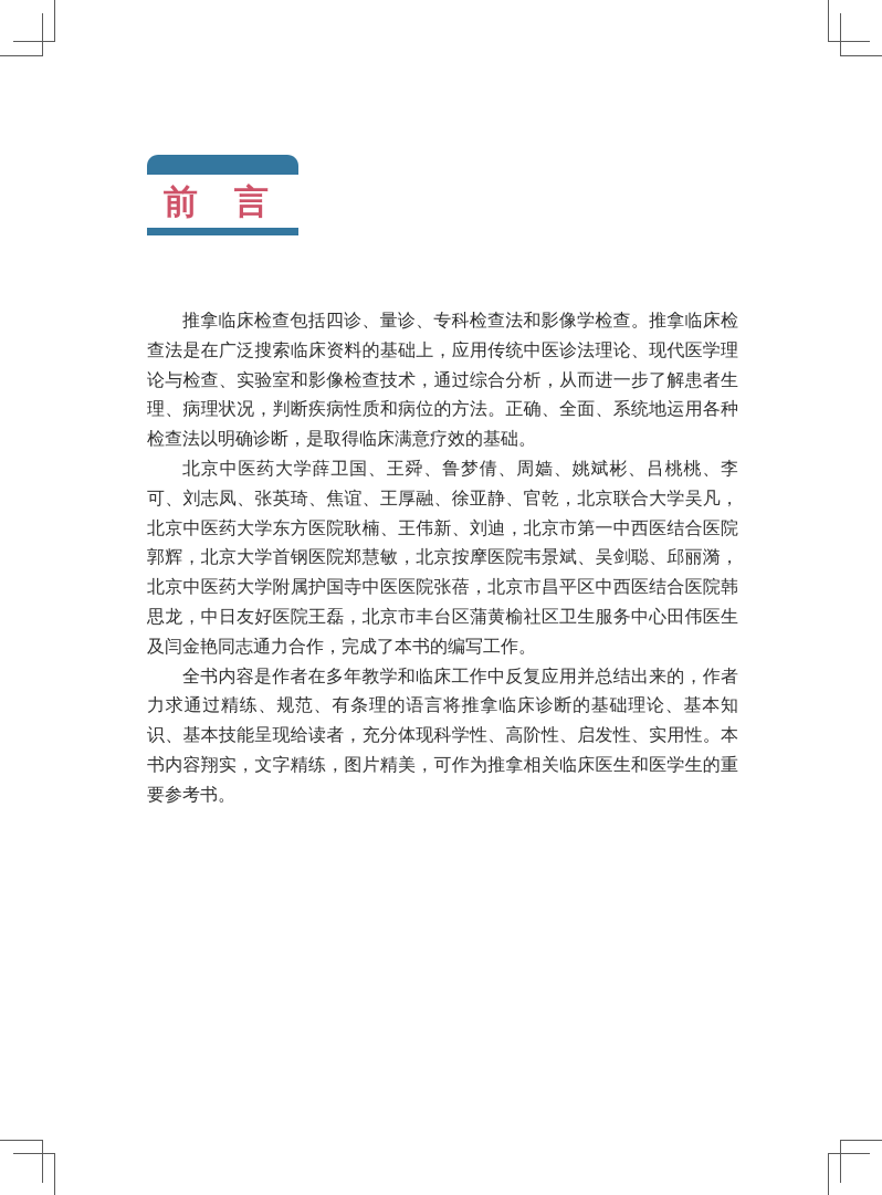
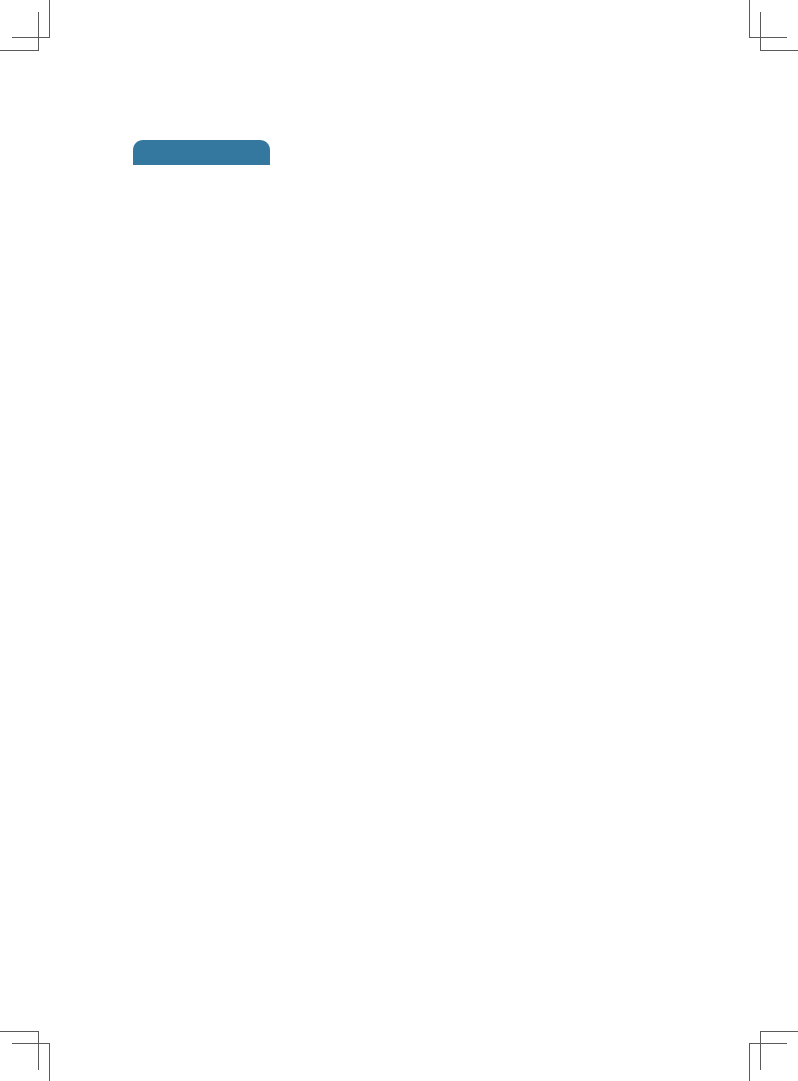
- 前 言
- 推拿临床检查包括四诊、量诊、专科检查法和影像学检查。推拿临床检查法是在广泛搜索临床资料的基础上，应用传统中医诊法理论、现代医学理论与检查、实验室和影像检查技术，通过综合分析，从而进一步了解患者生理、病理状况，判断疾病性质和病位的方法。正确、全面、系统地运用各种检查法以明确诊断，是取得临床满意疗效的基础。
- 北京中医药大学薛卫国、王舜、鲁梦倩、周嫱、姚斌彬、吕桃桃、李可、刘志凤、张英琦、焦谊、王厚融、徐亚静、官乾，北京联合大学吴凡，北京中医药大学东方医院耿楠、王伟新、刘迪，北京市第一中西医结合医院郭辉，北京大学首钢医院郑慧敏，北京按摩医院韦景斌、吴剑聪、邱丽漪，北京中医药大学附属护国寺中医医院张蓓，北京市昌平区中西医结合医院韩思龙，中日友好医院王磊，北京市丰台区蒲黄榆社区卫生服务中心田伟医生及闫金艳同志通力合作，完成了本书的编写工作。
- 全书内容是作者在多年教学和临床工作中反复应用并总结出来的，作者力求通过精练、规范、有条理的语言将推拿临床诊断的基础理论、基本知识、基本技能呈现给读者，充分体现科学性、高阶性、启发性、实用性。本书内容翔实，文字精练，图片精美，可作为推拿相关临床医生和医学生的重要参考书。
